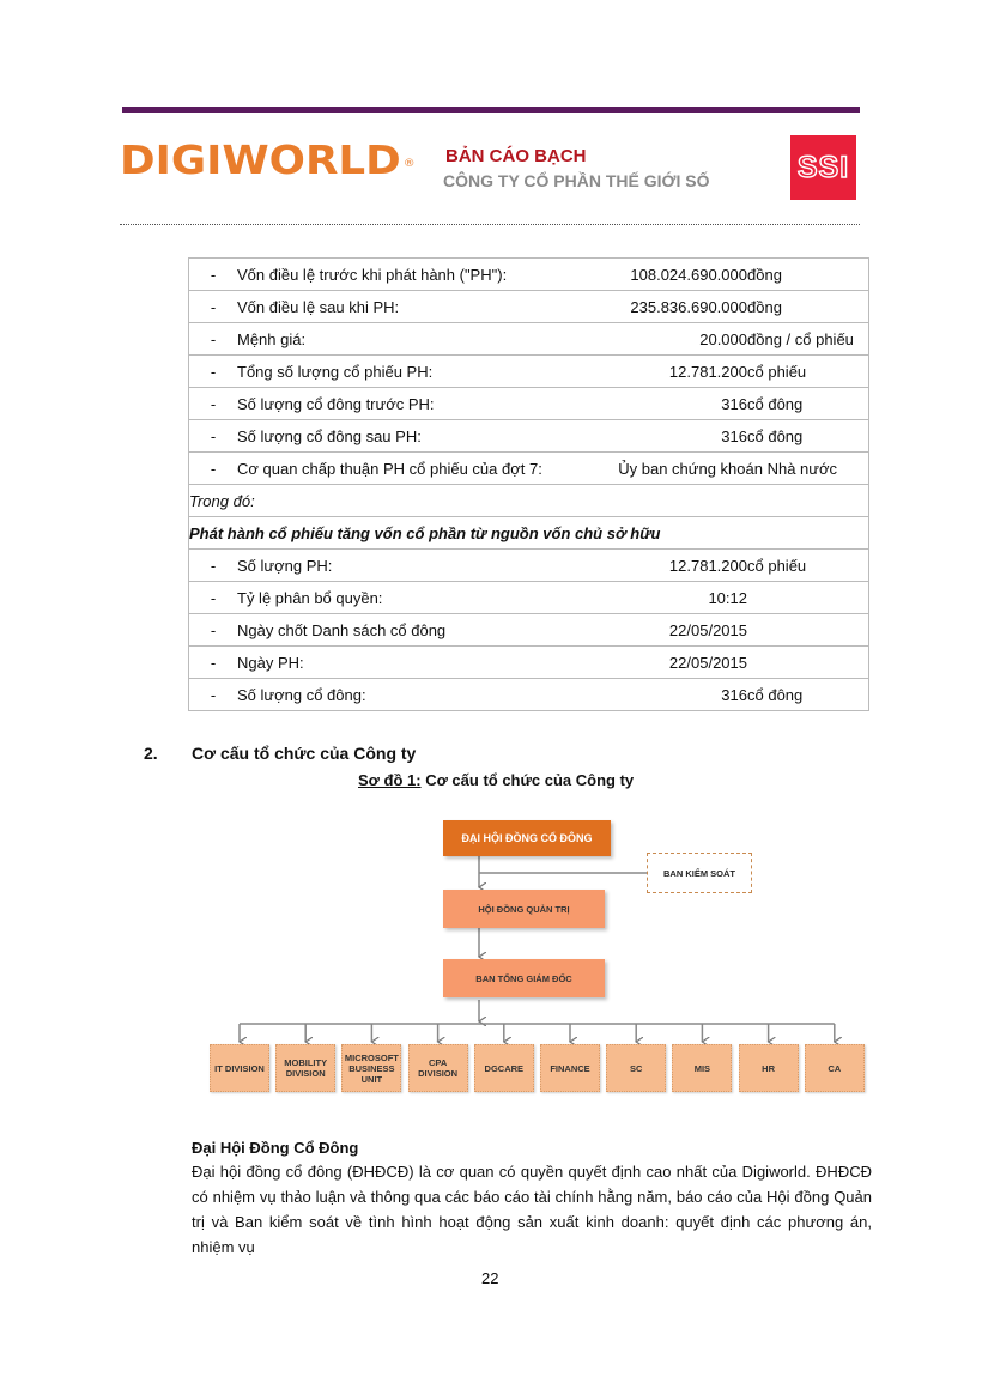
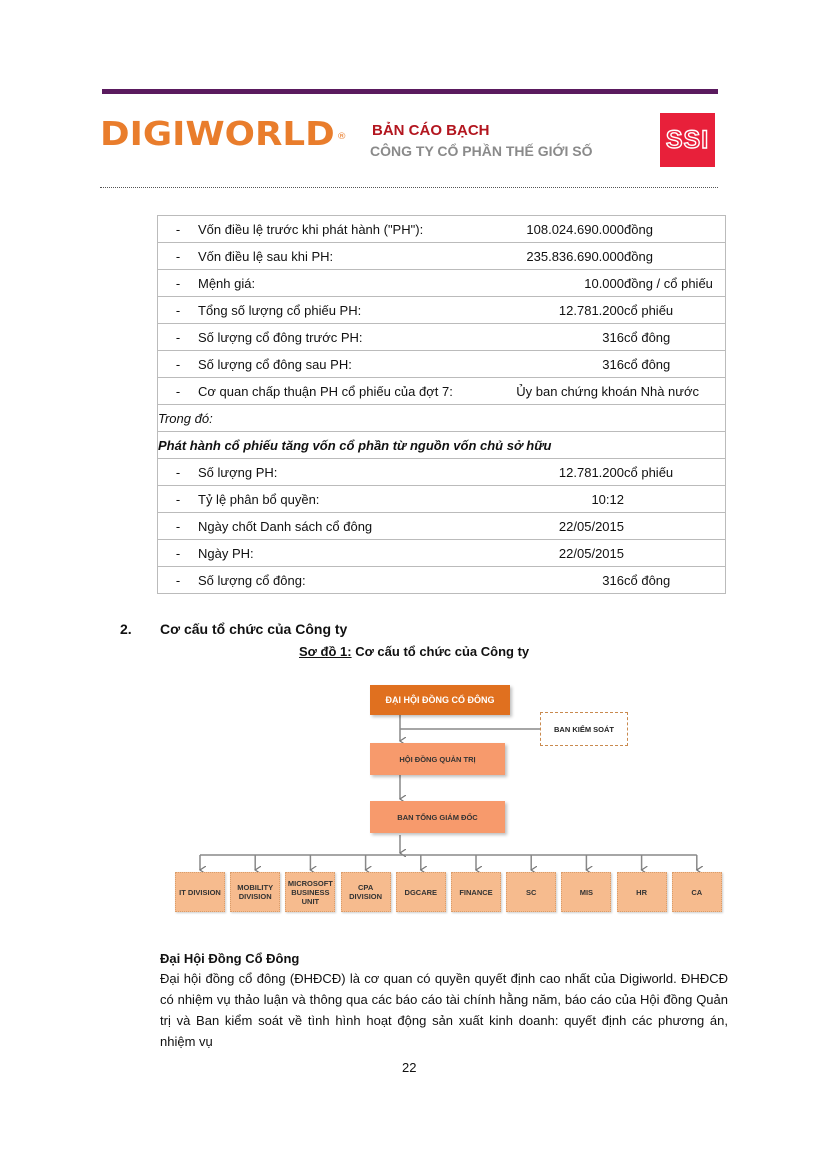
  DIGIWORLD ®
  BẢN CÁO BẠCH
  CÔNG TY CỔ PHẦN THẾ GIỚI SỐ
  SSI
  -	Vốn điều lệ trước khi phát hành ("PH"):	108.024.690.000	đồng
  -	Vốn điều lệ sau khi PH:	235.836.690.000	đồng
- -	Mệnh giá:	20.000	đồng / cổ phiếu
+ -	Mệnh giá:	10.000	đồng / cổ phiếu
  -	Tổng số lượng cổ phiếu PH:	12.781.200	cổ phiếu
  -	Số lượng cổ đông trước PH:	316	cổ đông
  -	Số lượng cổ đông sau PH:	316	cổ đông
  -	Cơ quan chấp thuận PH cổ phiếu của đợt 7:	Ủy ban chứng khoán Nhà nước
  Trong đó:
  Phát hành cổ phiếu tăng vốn cổ phần từ nguồn vốn chủ sở hữu
  -	Số lượng PH:	12.781.200	cổ phiếu
  -	Tỷ lệ phân bổ quyền:	10:12
  -	Ngày chốt Danh sách cổ đông	22/05/2015
  -	Ngày PH:	22/05/2015
  -	Số lượng cổ đông:	316	cổ đông
  2. Cơ cấu tổ chức của Công ty
  Sơ đồ 1: Cơ cấu tổ chức của Công ty
  ĐẠI HỘI ĐỒNG CỔ ĐÔNG
  BAN KIỂM SOÁT
  HỘI ĐỒNG QUẢN TRỊ
  BAN TỔNG GIÁM ĐỐC
  IT DIVISION
  MOBILITY DIVISION
  MICROSOFT BUSINESS UNIT
  CPA DIVISION
  DGCARE
  FINANCE
  SC
  MIS
  HR
  CA
  Đại Hội Đồng Cổ Đông
  Đại hội đồng cổ đông (ĐHĐCĐ) là cơ quan có quyền quyết định cao nhất của Digiworld. ĐHĐCĐ có nhiệm vụ thảo luận và thông qua các báo cáo tài chính hằng năm, báo cáo của Hội đồng Quản trị và Ban kiểm soát về tình hình hoạt động sản xuất kinh doanh: quyết định các phương án, nhiệm vụ
  22
